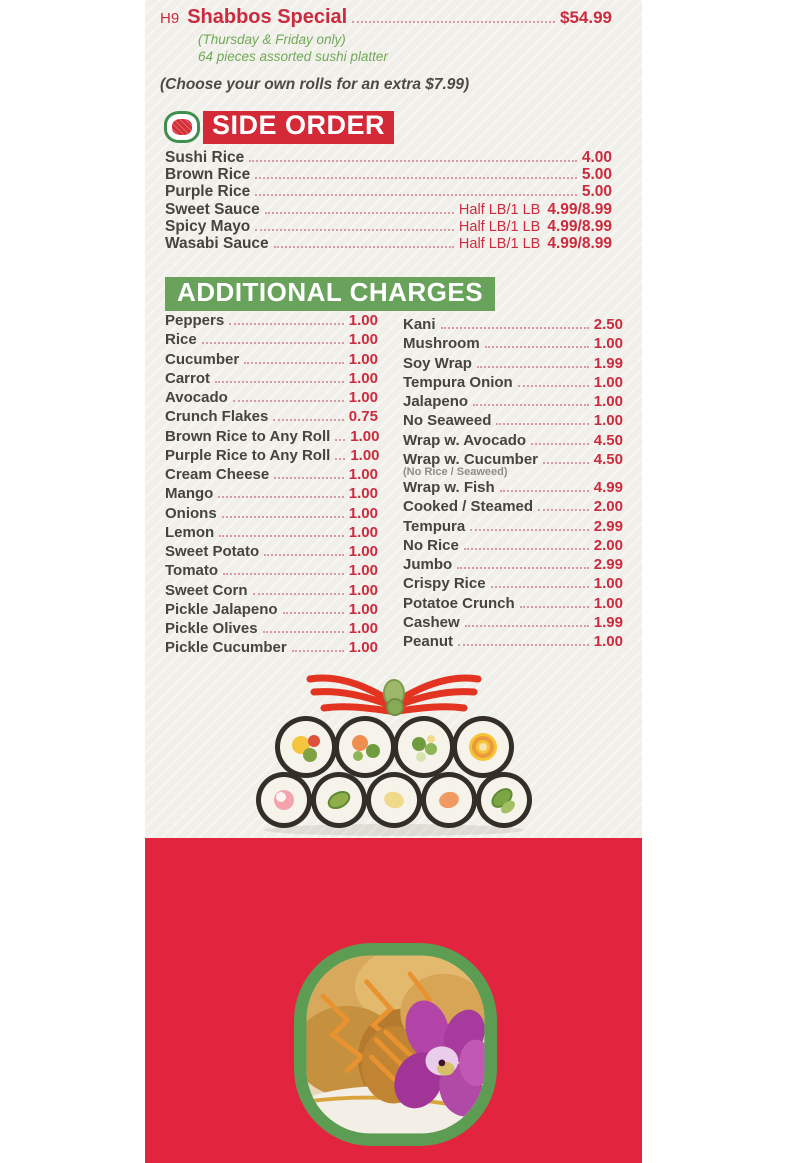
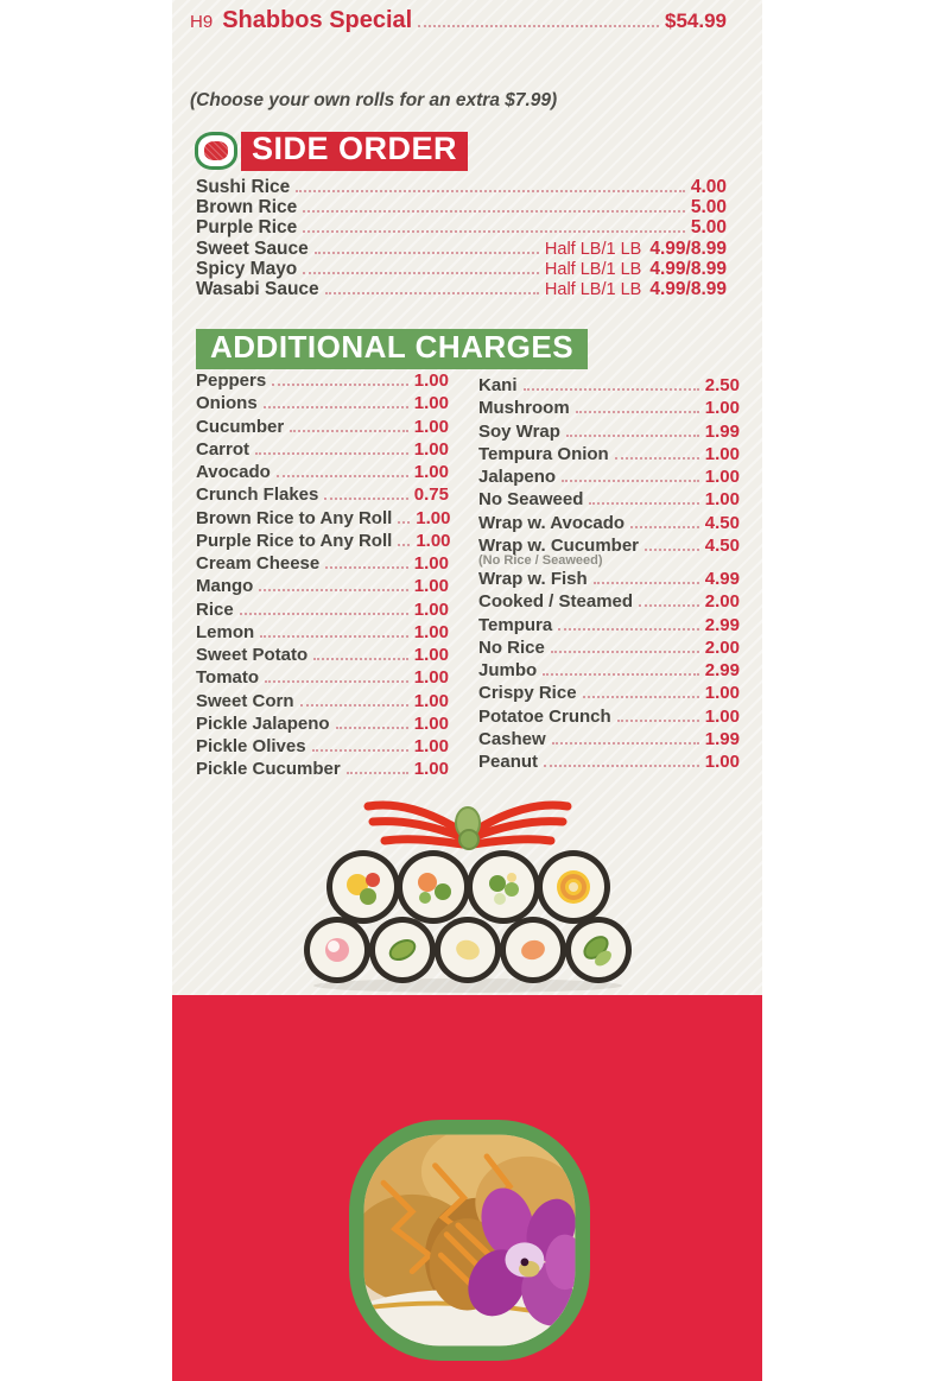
  H9
  Shabbos Special
  $54.99
- (Thursday & Friday only)
- 64 pieces assorted sushi platter
  (Choose your own rolls for an extra $7.99)
  SIDE ORDER
  Sushi Rice
  4.00
  Brown Rice
  5.00
  Purple Rice
  5.00
  Sweet Sauce
  Half LB/1 LB
  4.99/8.99
  Spicy Mayo
  Half LB/1 LB
  4.99/8.99
  Wasabi Sauce
  Half LB/1 LB
  4.99/8.99
  ADDITIONAL CHARGES
  Peppers
  1.00
- Rice
+ Onions
  1.00
  Cucumber
  1.00
  Carrot
  1.00
  Avocado
  1.00
  Crunch Flakes
  0.75
  Brown Rice to Any Roll
  1.00
  Purple Rice to Any Roll
  1.00
  Cream Cheese
  1.00
  Mango
  1.00
- Onions
+ Rice
  1.00
  Lemon
  1.00
  Sweet Potato
  1.00
  Tomato
  1.00
  Sweet Corn
  1.00
  Pickle Jalapeno
  1.00
  Pickle Olives
  1.00
  Pickle Cucumber
  1.00
  Kani
  2.50
  Mushroom
  1.00
  Soy Wrap
  1.99
  Tempura Onion
  1.00
  Jalapeno
  1.00
  No Seaweed
  1.00
  Wrap w. Avocado
  4.50
  Wrap w. Cucumber
  4.50
  (No Rice / Seaweed)
  Wrap w. Fish
  4.99
  Cooked / Steamed
  2.00
  Tempura
  2.99
  No Rice
  2.00
  Jumbo
  2.99
  Crispy Rice
  1.00
  Potatoe Crunch
  1.00
  Cashew
  1.99
  Peanut
  1.00
